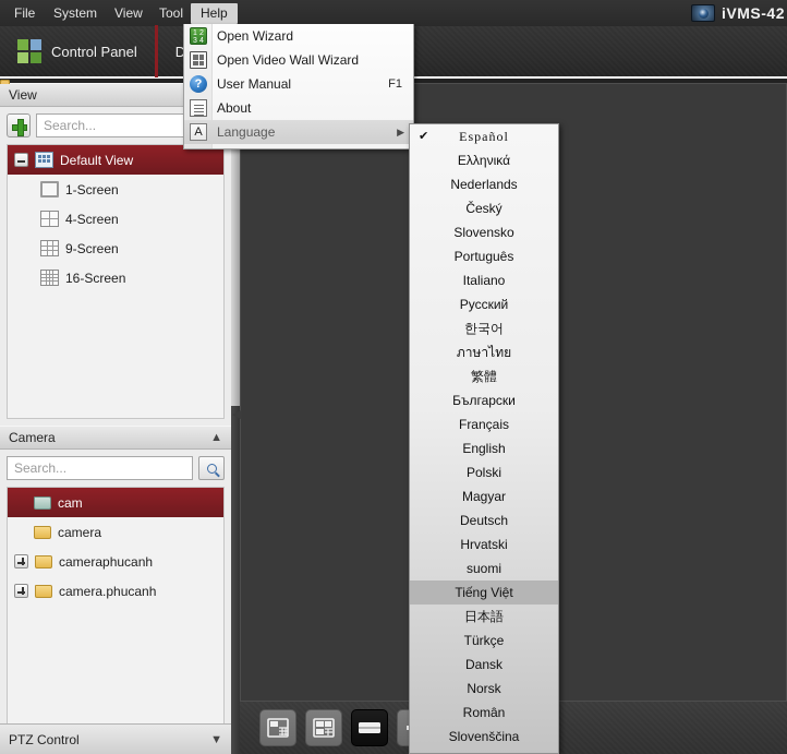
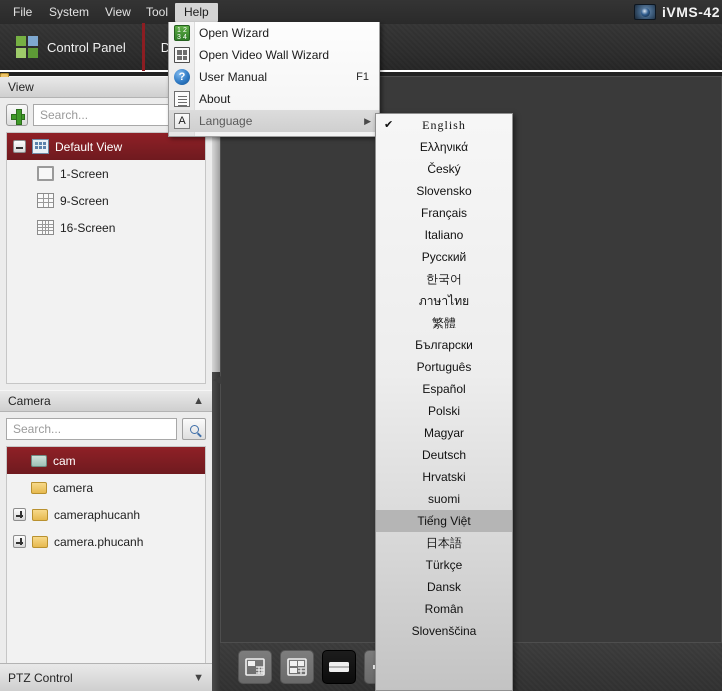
  File
  System
  View
  Tool
  Help
  iVMS-42
  Control Panel
  ◀
  View
  Search...
  Default View
  1-Screen
- 4-Screen
  9-Screen
  16-Screen
  Camera
  ▲
  Search...
  cam
  camera
  cameraphucanh
  camera.phucanh
  PTZ Control
  ▼
  Open Wizard
  Open Video Wall Wizard
  ?
  User Manual
  F1
  About
  A
  Language
  ▶
  ✔
- Español
+ English
  Ελληνικά
- Nederlands
  Český
  Slovensko
- Português
+ Français
  Italiano
  Русский
  한국어
  ภาษาไทย
  繁體
  Български
- Français
+ Português
- English
+ Español
  Polski
  Magyar
  Deutsch
  Hrvatski
  suomi
  Tiếng Việt
  日本語
  Türkçe
  Dansk
- Norsk
  Român
  Slovenščina
